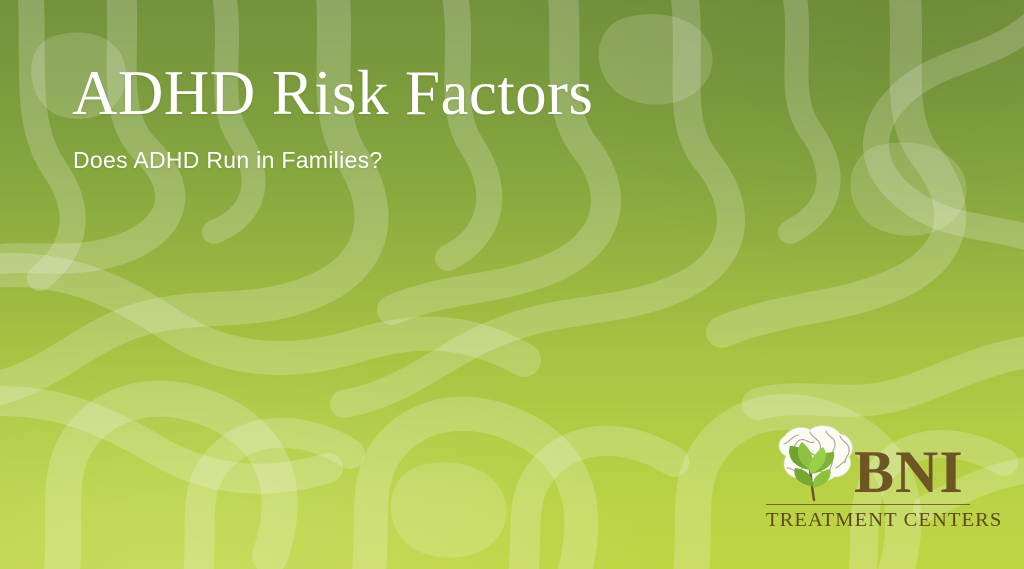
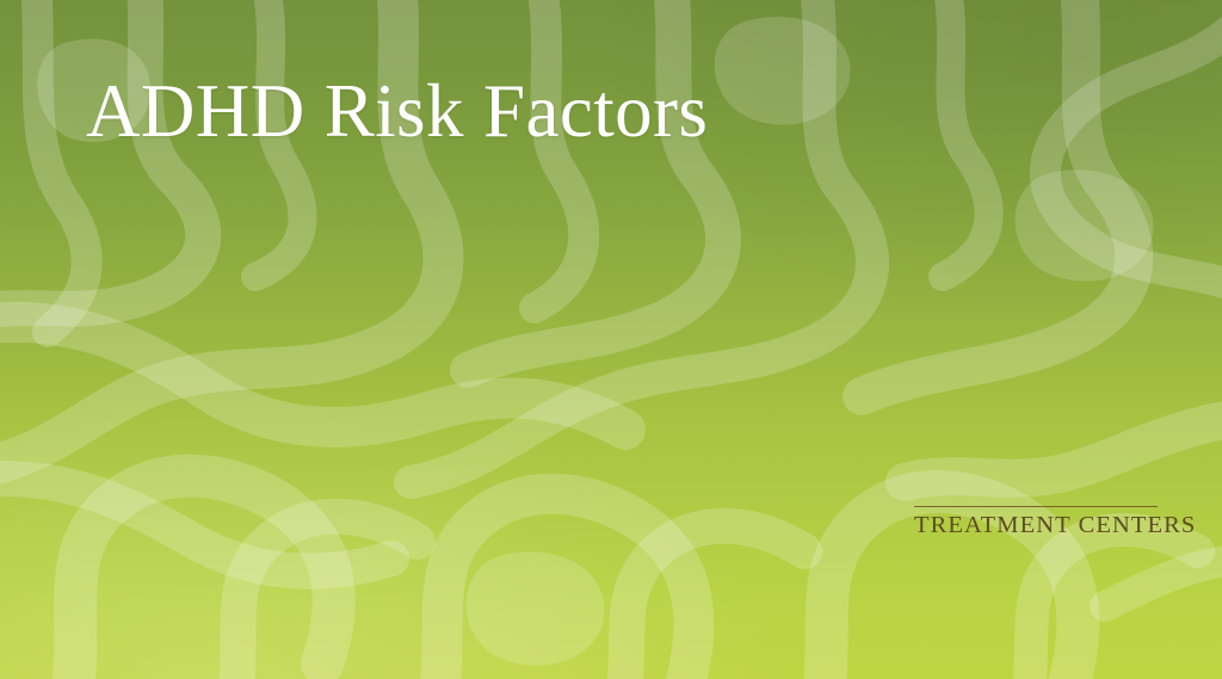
  ADHD Risk Factors
- Does ADHD Run in Families?
- BNI
  TREATMENT CENTERS
